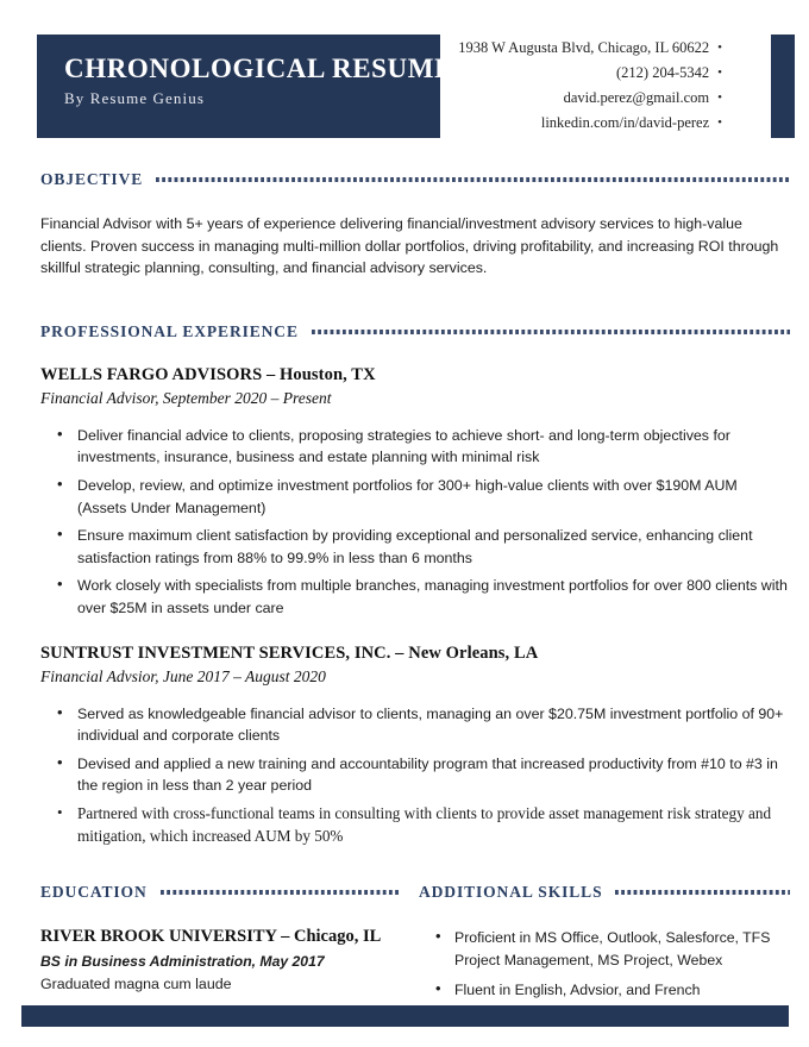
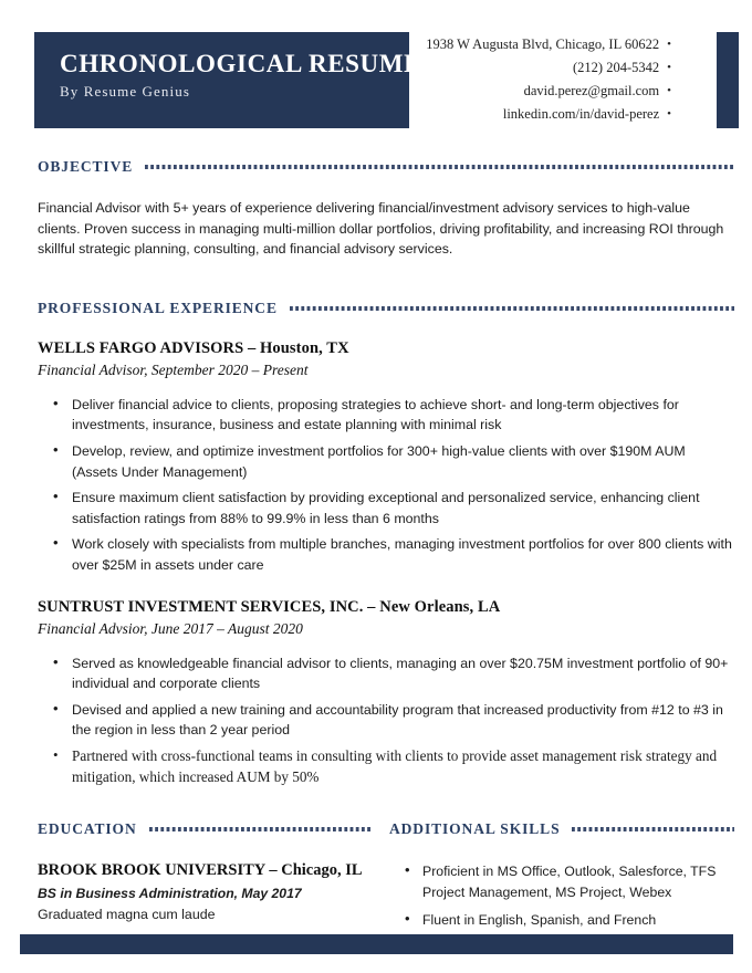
  CHRONOLOGICAL RESUM
  By Resume Genius
  1938 W Augusta Blvd, Chicago, IL 60622 •
  (212) 204-5342 •
  david.perez@gmail.com •
  linkedin.com/in/david-perez •
  OBJECTIVE
  Financial Advisor with 5+ years of experience delivering financial/investment advisory services to high-value clients. Proven success in managing multi-million dollar portfolios, driving profitability, and increasing ROI through skillful strategic planning, consulting, and financial advisory services.
  PROFESSIONAL EXPERIENCE
  WELLS FARGO ADVISORS – Houston, TX
  Financial Advisor, September 2020 – Present
  Deliver financial advice to clients, proposing strategies to achieve short- and long-term objectives for investments, insurance, business and estate planning with minimal risk
  Develop, review, and optimize investment portfolios for 300+ high-value clients with over $190M AUM (Assets Under Management)
  Ensure maximum client satisfaction by providing exceptional and personalized service, enhancing client satisfaction ratings from 88% to 99.9% in less than 6 months
  Work closely with specialists from multiple branches, managing investment portfolios for over 800 clients with over $25M in assets under care
  SUNTRUST INVESTMENT SERVICES, INC. – New Orleans, LA
  Financial Advsior, June 2017 – August 2020
  Served as knowledgeable financial advisor to clients, managing an over $20.75M investment portfolio of 90+ individual and corporate clients
- Devised and applied a new training and accountability program that increased productivity from #10 to #3 in the region in less than 2 year period
+ Devised and applied a new training and accountability program that increased productivity from #12 to #3 in the region in less than 2 year period
  Partnered with cross-functional teams in consulting with clients to provide asset management risk strategy and mitigation, which increased AUM by 50%
  EDUCATION
- RIVER BROOK UNIVERSITY – Chicago, IL
+ BROOK BROOK UNIVERSITY – Chicago, IL
  BS in Business Administration, May 2017
  Graduated magna cum laude
  ADDITIONAL SKILLS
  Proficient in MS Office, Outlook, Salesforce, TFS Project Management, MS Project, Webex
- Fluent in English, Advsior, and French
+ Fluent in English, Spanish, and French
